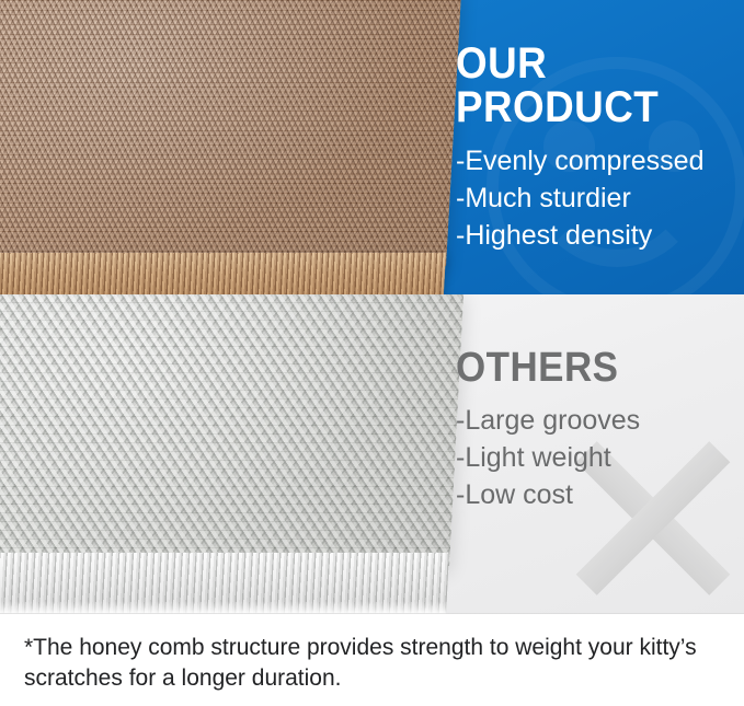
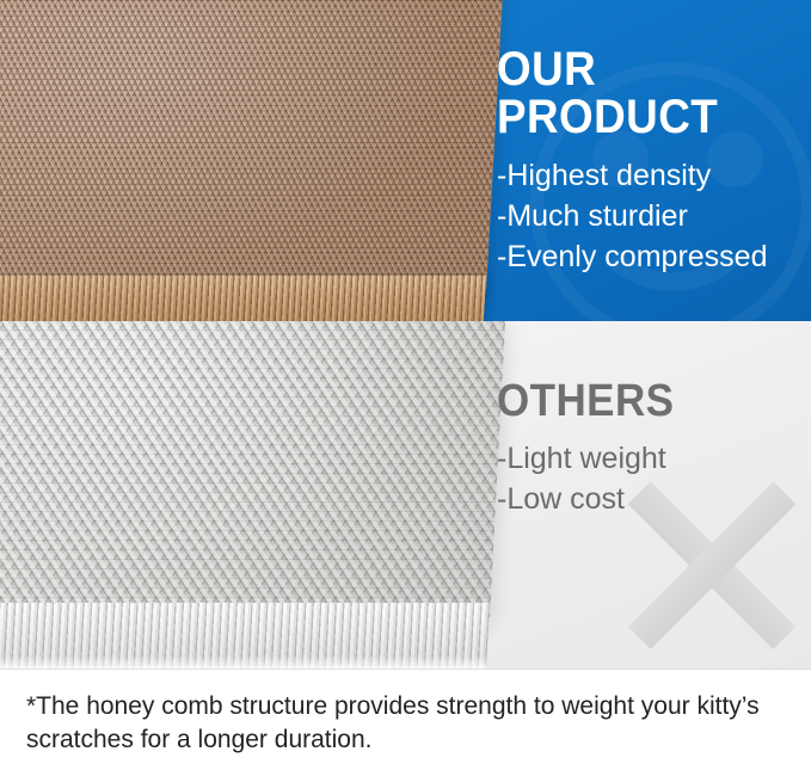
  OUR PRODUCT
- -Evenly compressed
+ -Highest density
  -Much sturdier
- -Highest density
+ -Evenly compressed
  OTHERS
- -Large grooves
  -Light weight
  -Low cost
  *The honey comb structure provides strength to weight your kitty’s scratches for a longer duration.
